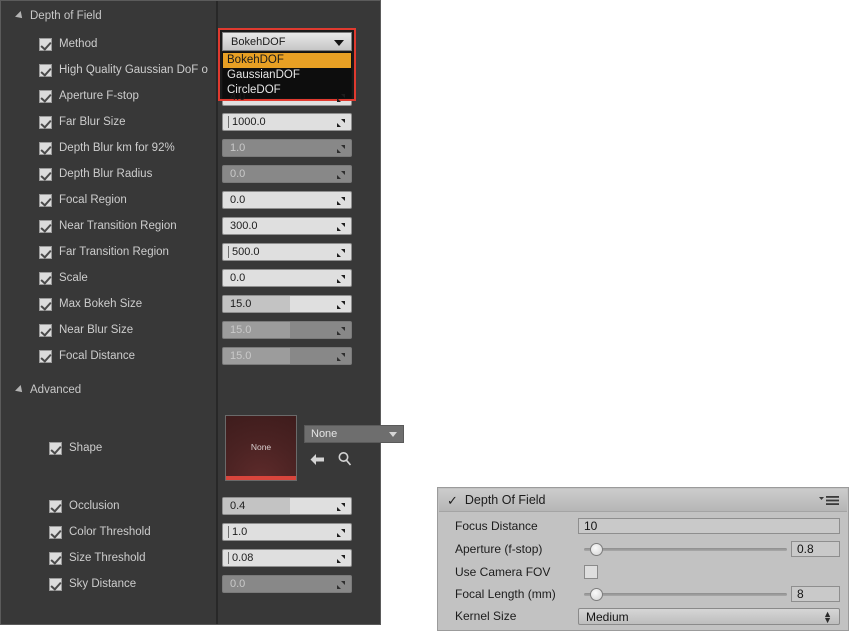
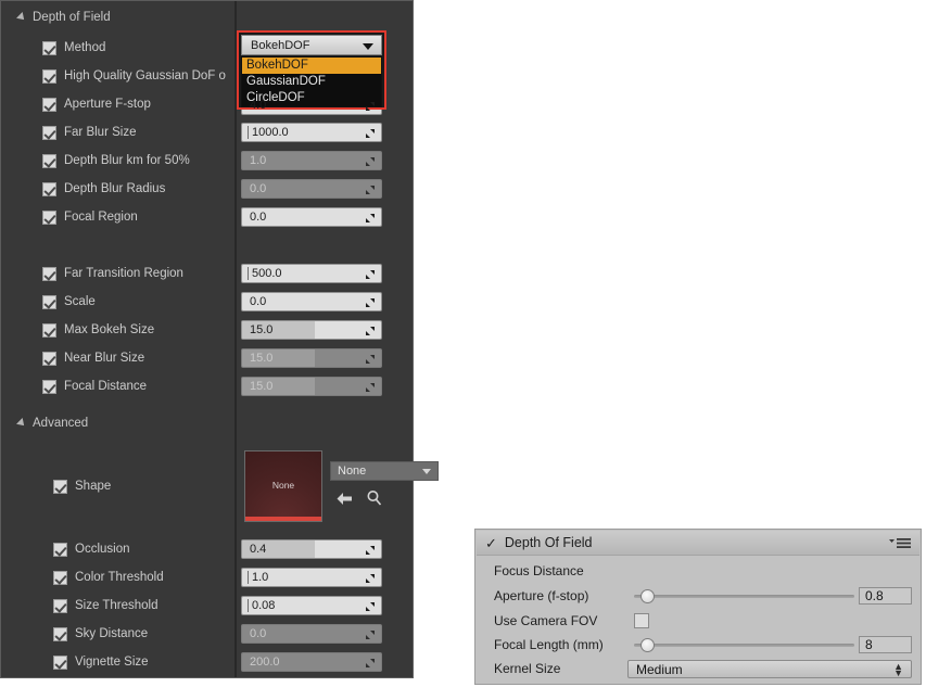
  Depth of Field
  Method
  High Quality Gaussian DoF o
  Aperture F-stop
  4.0
  Far Blur Size
  1000.0
- Depth Blur km for 92%
+ Depth Blur km for 50%
  1.0
  Depth Blur Radius
  0.0
  Focal Region
  0.0
- Near Transition Region
- 300.0
  Far Transition Region
  500.0
  Scale
  0.0
  Max Bokeh Size
  15.0
  Near Blur Size
  15.0
  Focal Distance
  15.0
  Advanced
  Shape
  None
  None
  Occlusion
  0.4
  Color Threshold
  1.0
  Size Threshold
  0.08
  Sky Distance
  0.0
+ Vignette Size
+ 200.0
  BokehDOF
  BokehDOF
  GaussianDOF
  CircleDOF
  ✓
  Depth Of Field
  Focus Distance
- 10
  Aperture (f-stop)
  0.8
  Use Camera FOV
  Focal Length (mm)
  8
  Kernel Size
  Medium
  ▲
  ▼
